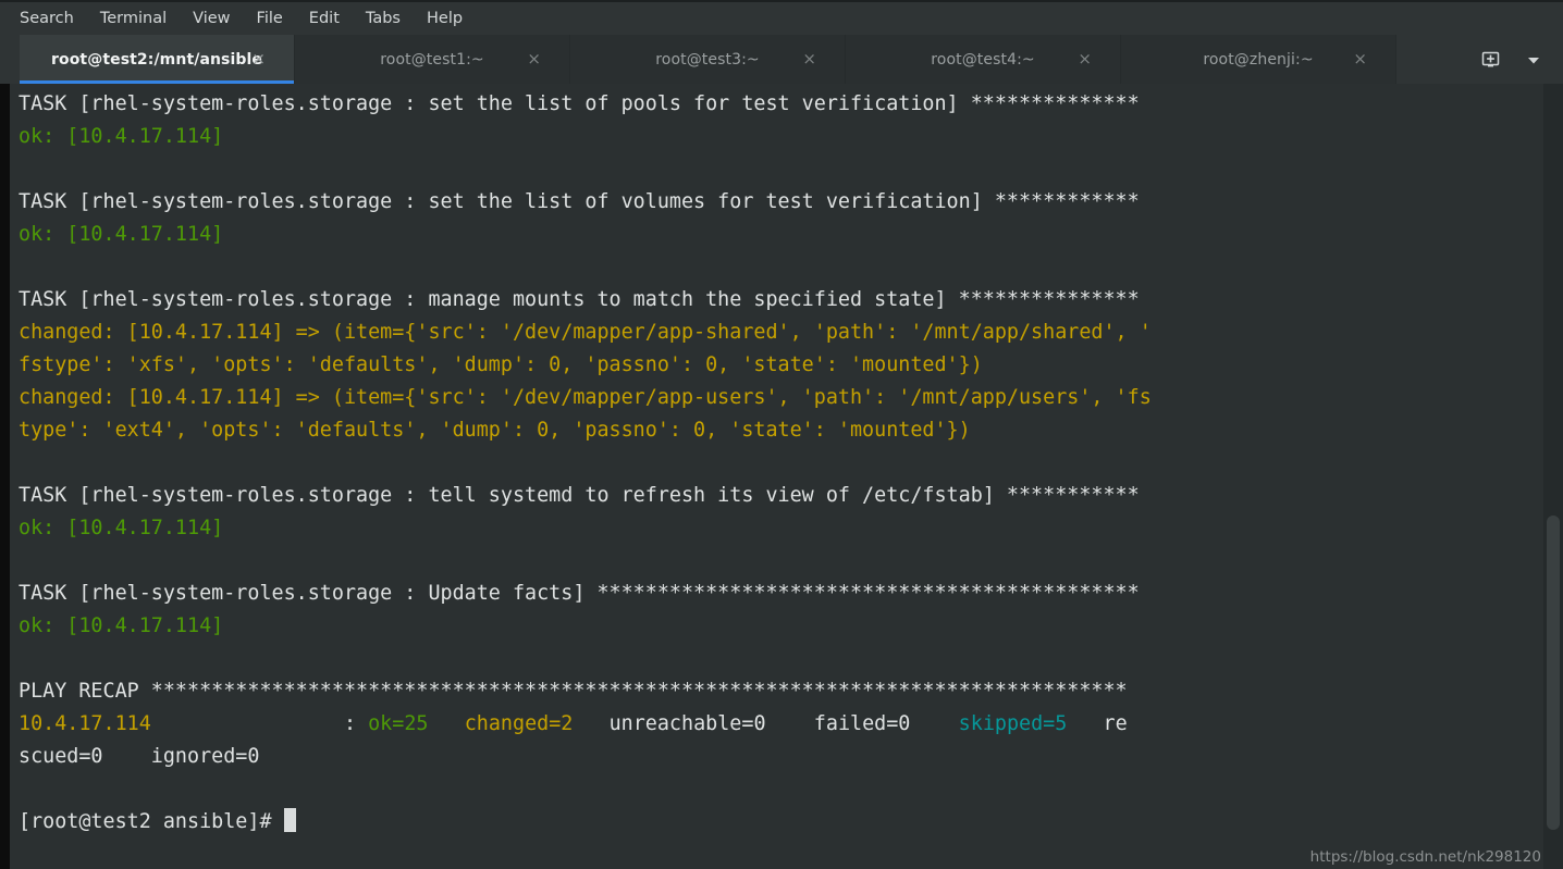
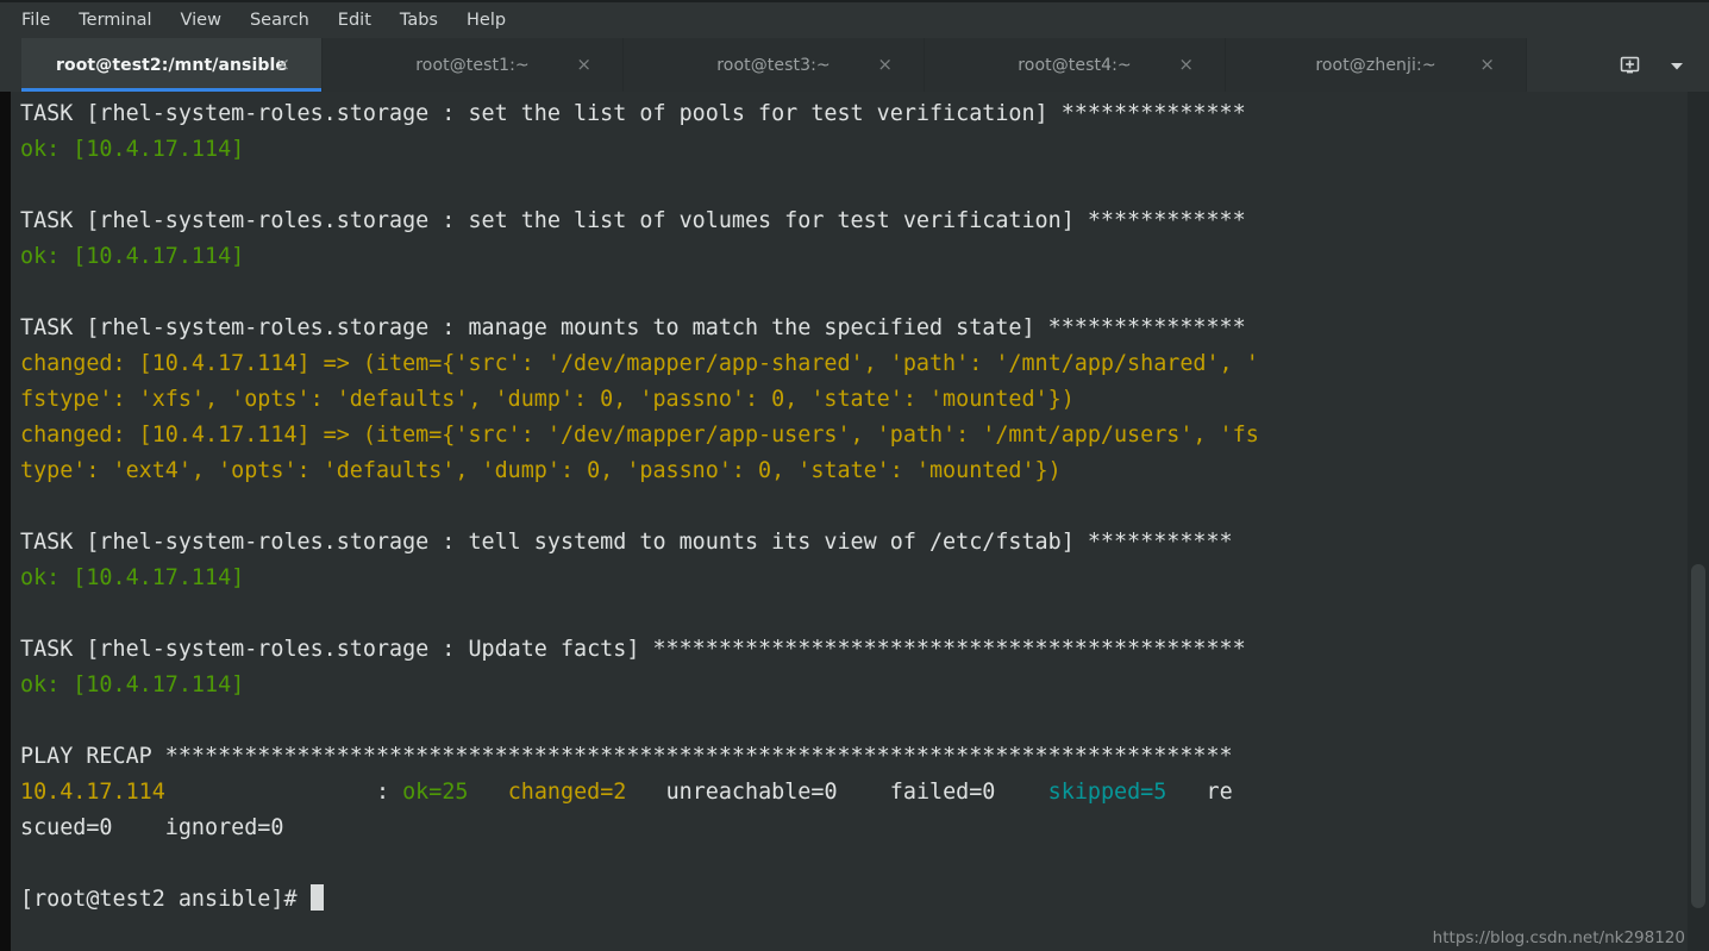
- Search
+ File
  Terminal
  View
- File
+ Search
  Edit
  Tabs
  Help
  root@test2:/mnt/ansible
  ×
  root@test1:~
  ×
  root@test3:~
  ×
  root@test4:~
  ×
  root@zhenji:~
  ×
- TASK [rhel-system-roles.storage : set the list of pools for test verification] ************** ok: [10.4.17.114] TASK [rhel-system-roles.storage : set the list of volumes for test verification] ************ ok: [10.4.17.114] TASK [rhel-system-roles.storage : manage mounts to match the specified state] *************** changed: [10.4.17.114] => (item={'src': '/dev/mapper/app-shared', 'path': '/mnt/app/shared', ' fstype': 'xfs', 'opts': 'defaults', 'dump': 0, 'passno': 0, 'state': 'mounted'}) changed: [10.4.17.114] => (item={'src': '/dev/mapper/app-users', 'path': '/mnt/app/users', 'fs type': 'ext4', 'opts': 'defaults', 'dump': 0, 'passno': 0, 'state': 'mounted'}) TASK [rhel-system-roles.storage : tell systemd to refresh its view of /etc/fstab] *********** ok: [10.4.17.114] TASK [rhel-system-roles.storage : Update facts] ********************************************* ok: [10.4.17.114] PLAY RECAP ********************************************************************************* 10.4.17.114 : ok=25 changed=2 unreachable=0 failed=0 skipped=5 re scued=0 ignored=0 [root@test2 ansible]#
+ TASK [rhel-system-roles.storage : set the list of pools for test verification] ************** ok: [10.4.17.114] TASK [rhel-system-roles.storage : set the list of volumes for test verification] ************ ok: [10.4.17.114] TASK [rhel-system-roles.storage : manage mounts to match the specified state] *************** changed: [10.4.17.114] => (item={'src': '/dev/mapper/app-shared', 'path': '/mnt/app/shared', ' fstype': 'xfs', 'opts': 'defaults', 'dump': 0, 'passno': 0, 'state': 'mounted'}) changed: [10.4.17.114] => (item={'src': '/dev/mapper/app-users', 'path': '/mnt/app/users', 'fs type': 'ext4', 'opts': 'defaults', 'dump': 0, 'passno': 0, 'state': 'mounted'}) TASK [rhel-system-roles.storage : tell systemd to mounts its view of /etc/fstab] *********** ok: [10.4.17.114] TASK [rhel-system-roles.storage : Update facts] ********************************************* ok: [10.4.17.114] PLAY RECAP ********************************************************************************* 10.4.17.114 : ok=25 changed=2 unreachable=0 failed=0 skipped=5 re scued=0 ignored=0 [root@test2 ansible]#
  https://blog.csdn.net/nk298120
